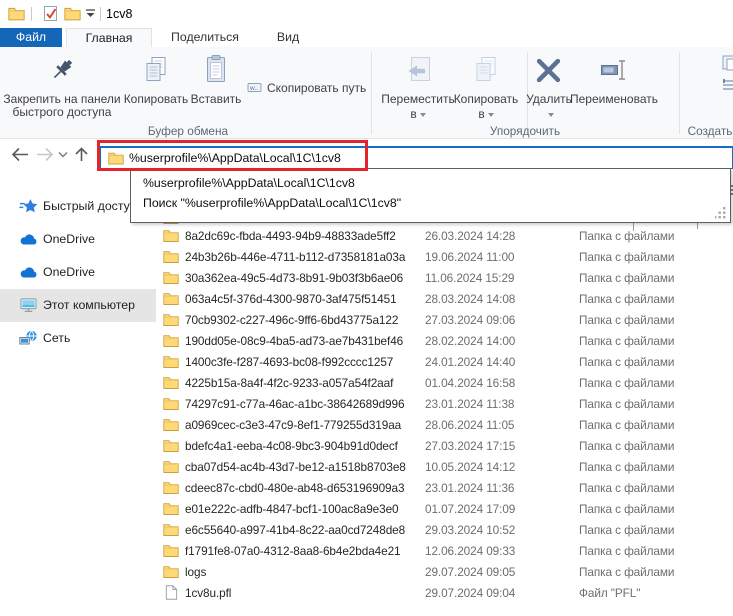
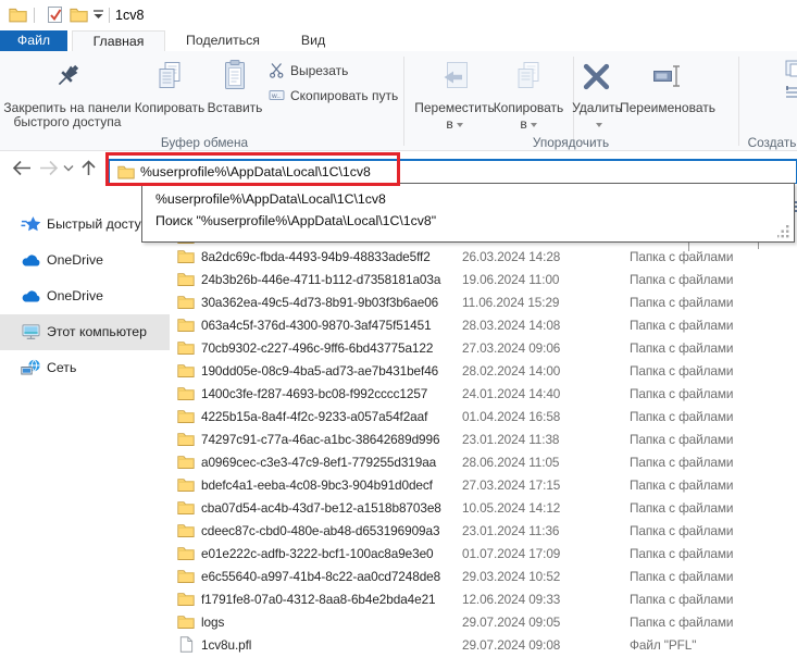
  1cv8
  Файл
  Главная
  Поделиться
  Вид
  Закрепить на панели
  быстрого доступа
  Копировать
  Вставить
+ Вырезать
  Скопировать путь
  Буфер обмена
  Переместить
  в
  Копировать
  в
  Удалить
  Переименовать
  Упорядочить
  Создать
  %userprofile%\AppData\Local\1C\1cv8
  %userprofile%\AppData\Local\1C\1cv8
  Поиск "%userprofile%\AppData\Local\1C\1cv8"
  Быстрый досту
  OneDrive
  OneDrive
  Этот компьютер
  Сеть
  8a2dc69c-fbda-4493-94b9-48833ade5ff2
  26.03.2024 14:28
  Папка с файлами
  24b3b26b-446e-4711-b112-d7358181a03a
  19.06.2024 11:00
  Папка с файлами
  30a362ea-49c5-4d73-8b91-9b03f3b6ae06
  11.06.2024 15:29
  Папка с файлами
  063a4c5f-376d-4300-9870-3af475f51451
  28.03.2024 14:08
  Папка с файлами
  70cb9302-c227-496c-9ff6-6bd43775a122
  27.03.2024 09:06
  Папка с файлами
  190dd05e-08c9-4ba5-ad73-ae7b431bef46
  28.02.2024 14:00
  Папка с файлами
  1400c3fe-f287-4693-bc08-f992cccc1257
  24.01.2024 14:40
  Папка с файлами
  4225b15a-8a4f-4f2c-9233-a057a54f2aaf
  01.04.2024 16:58
  Папка с файлами
  74297c91-c77a-46ac-a1bc-38642689d996
  23.01.2024 11:38
  Папка с файлами
  a0969cec-c3e3-47c9-8ef1-779255d319aa
  28.06.2024 11:05
  Папка с файлами
  bdefc4a1-eeba-4c08-9bc3-904b91d0decf
  27.03.2024 17:15
  Папка с файлами
  cba07d54-ac4b-43d7-be12-a1518b8703e8
  10.05.2024 14:12
  Папка с файлами
  cdeec87c-cbd0-480e-ab48-d653196909a3
  23.01.2024 11:36
  Папка с файлами
- e01e222c-adfb-4847-bcf1-100ac8a9e3e0
+ e01e222c-adfb-3222-bcf1-100ac8a9e3e0
  01.07.2024 17:09
  Папка с файлами
  e6c55640-a997-41b4-8c22-aa0cd7248de8
  29.03.2024 10:52
  Папка с файлами
  f1791fe8-07a0-4312-8aa8-6b4e2bda4e21
  12.06.2024 09:33
  Папка с файлами
  logs
  29.07.2024 09:05
  Папка с файлами
  1cv8u.pfl
- 29.07.2024 09:04
+ 29.07.2024 09:08
  Файл "PFL"
